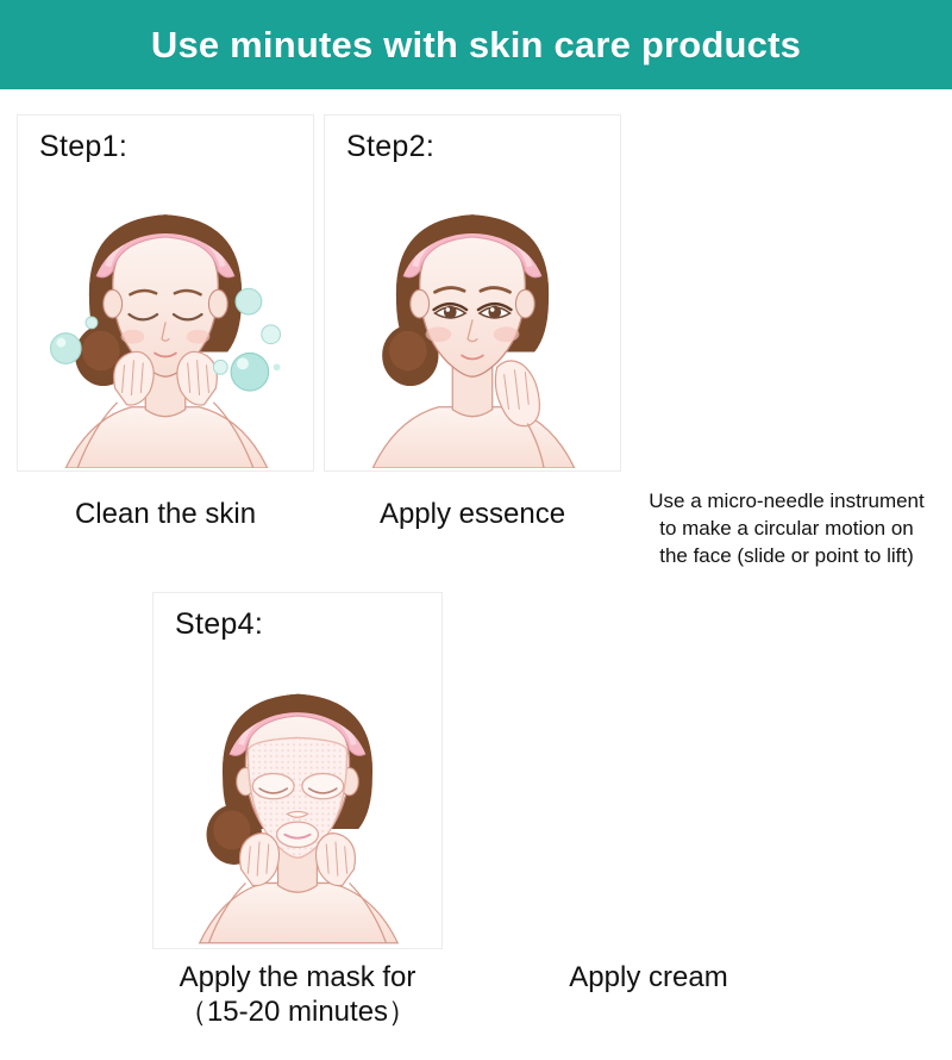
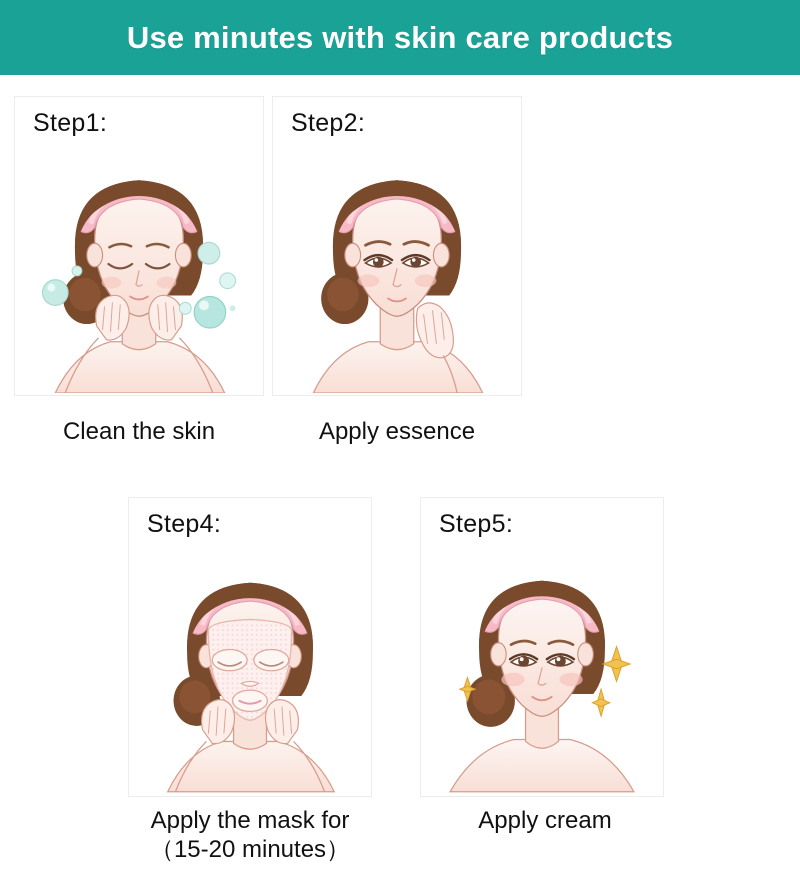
  Use minutes with skin care products
  Step1:
  Clean the skin
  Step2:
  Apply essence
- Use a micro-needle instrument
- to make a circular motion on
- the face (slide or point to lift)
  Step4:
  Apply the mask for
  （15-20 minutes）
+ Step5:
  Apply cream
